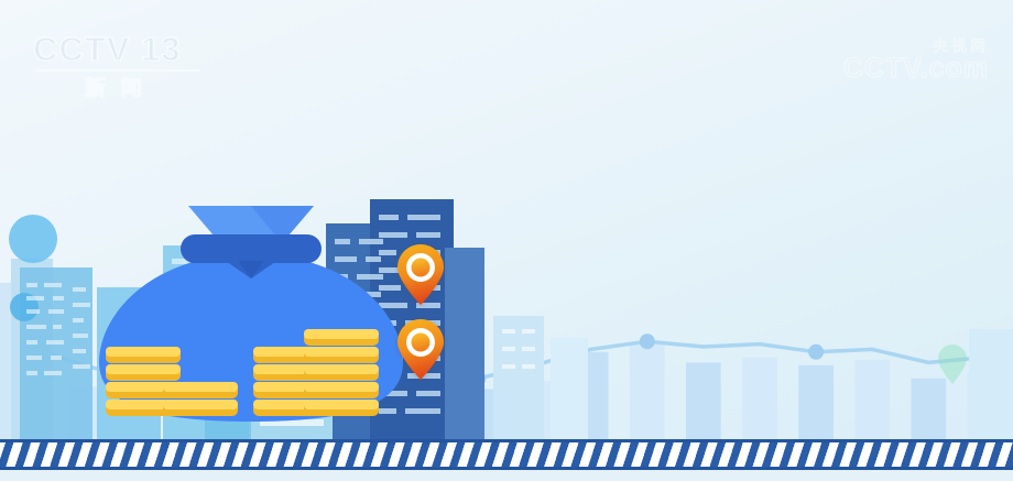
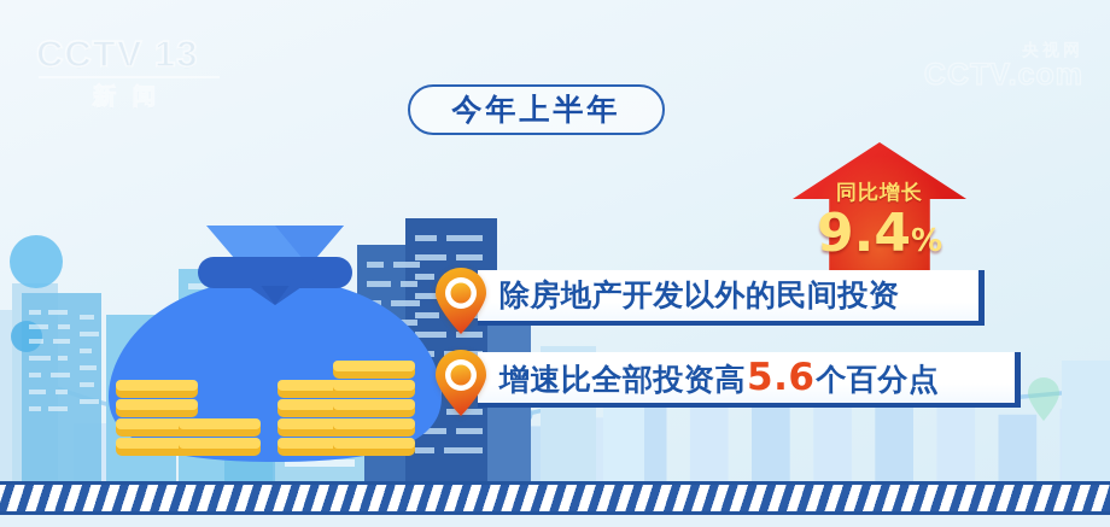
  CCTV 13
+ 今年上半年
+ 同比增长
+ 9.4%
+ 除房地产开发以外的民间投资
+ 增速比全部投资高5.6个百分点
